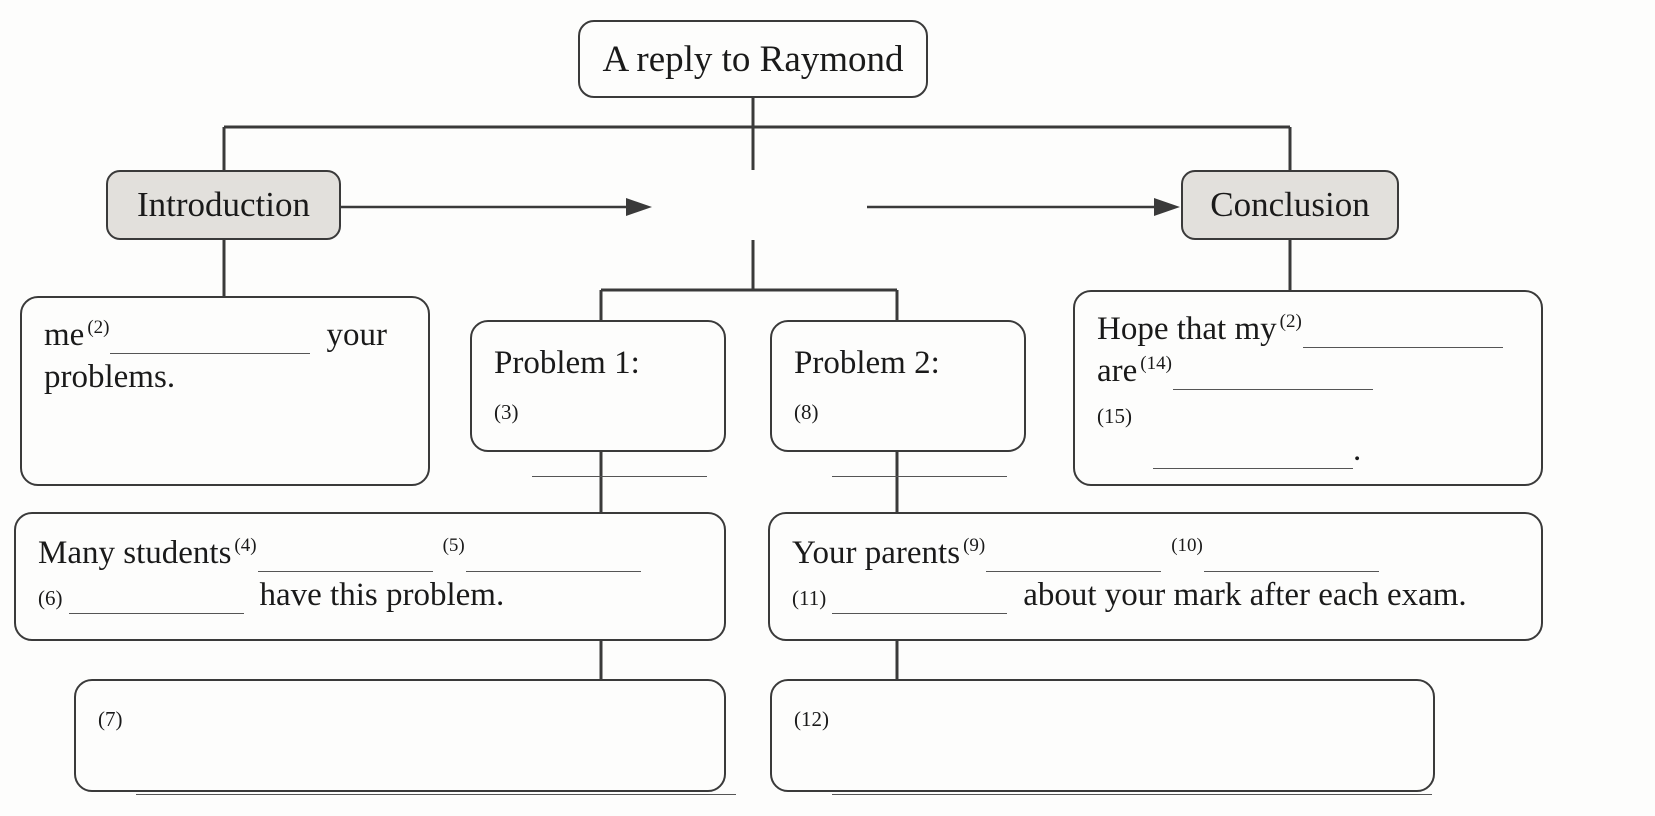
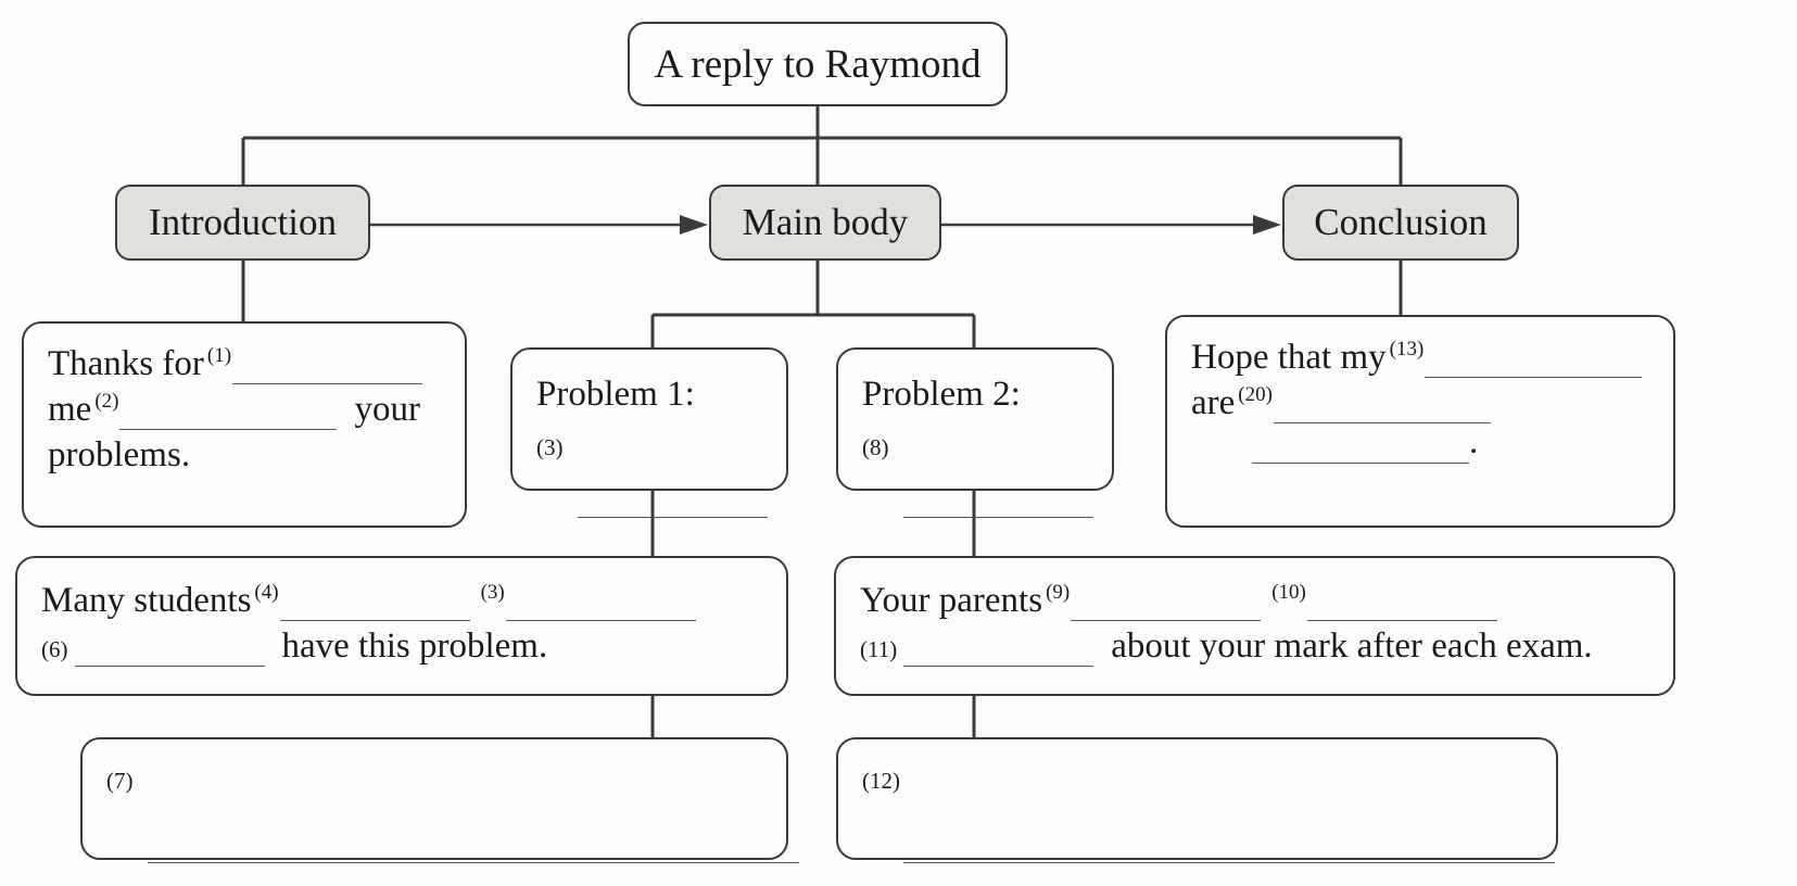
  A reply to Raymond
  Introduction
+ Main body
  Conclusion
+ Thanks for (1)
  me (2) your
  problems.
  Problem 1:
  (3)
  Problem 2:
  (8)
- Hope that my (2)
+ Hope that my (13)
- are (14)
+ are (20)
- (15)
  .
- Many students (4) (5)
+ Many students (4) (3)
  (6) have this problem.
  Your parents (9) (10)
  (11) about your mark after each exam.
  (7)
  (12)
